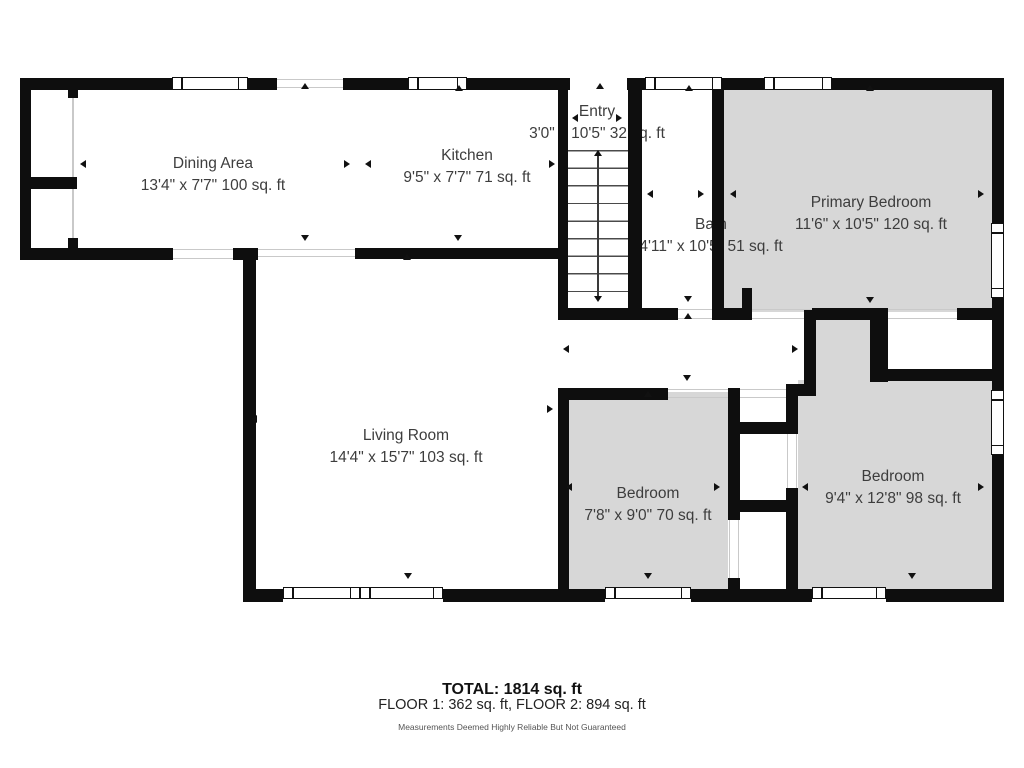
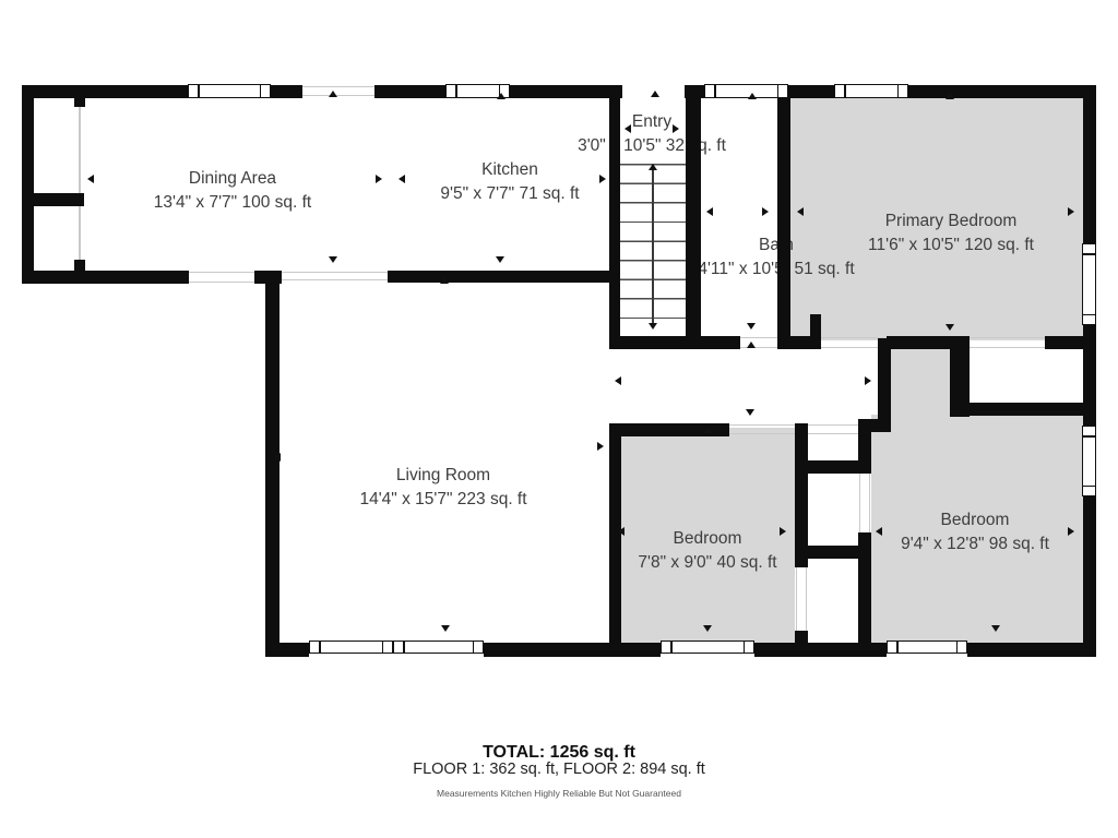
  Dining Area
  13'4" x 7'7" 100 sq. ft
  Kitchen
  9'5" x 7'7" 71 sq. ft
  Entry
  3'0" 10'5" 32q. ft
  4'11" x 10' 51 sq. ft
  Primary Bedroom
  11'6" x 10'5" 120 sq. ft
  Living Room
- 14'4" x 15'7" 103 sq. ft
+ 14'4" x 15'7" 223 sq. ft
  Bedroom
- 7'8" x 9'0" 70 sq. ft
+ 7'8" x 9'0" 40 sq. ft
  Bedroom
  9'4" x 12'8" 98 sq. ft
- TOTAL: 1814 sq. ft
+ TOTAL: 1256 sq. ft
  FLOOR 1: 362 sq. ft, FLOOR 2: 894 sq. ft
- Measurements Deemed Highly Reliable But Not Guaranteed
+ Measurements Kitchen Highly Reliable But Not Guaranteed
